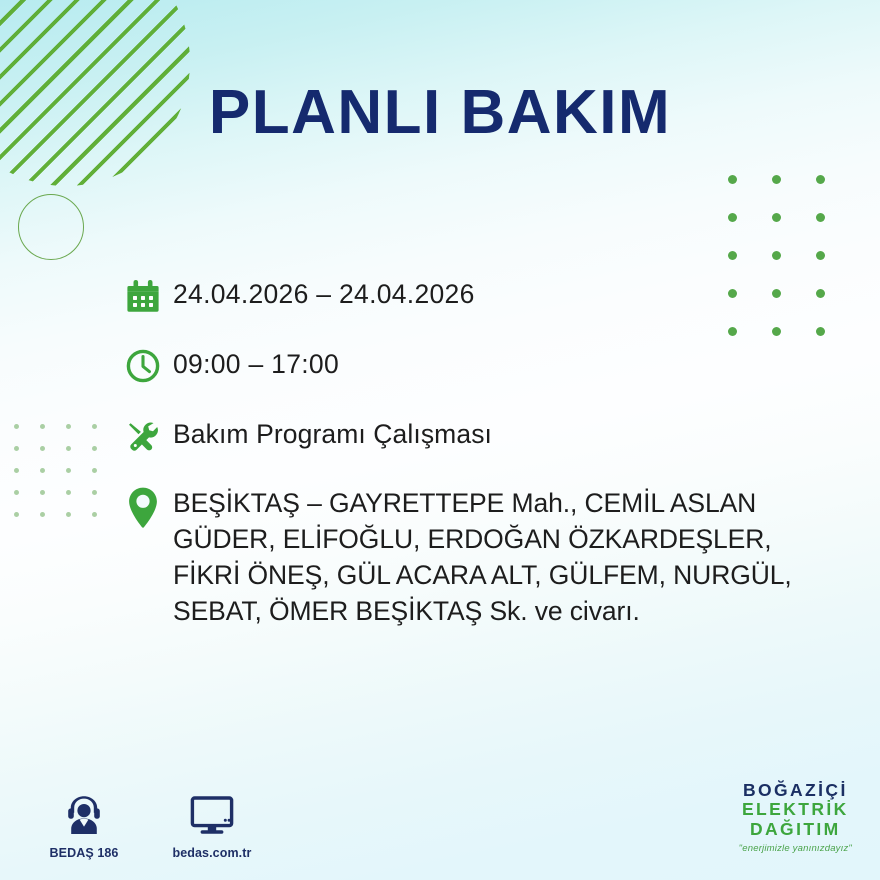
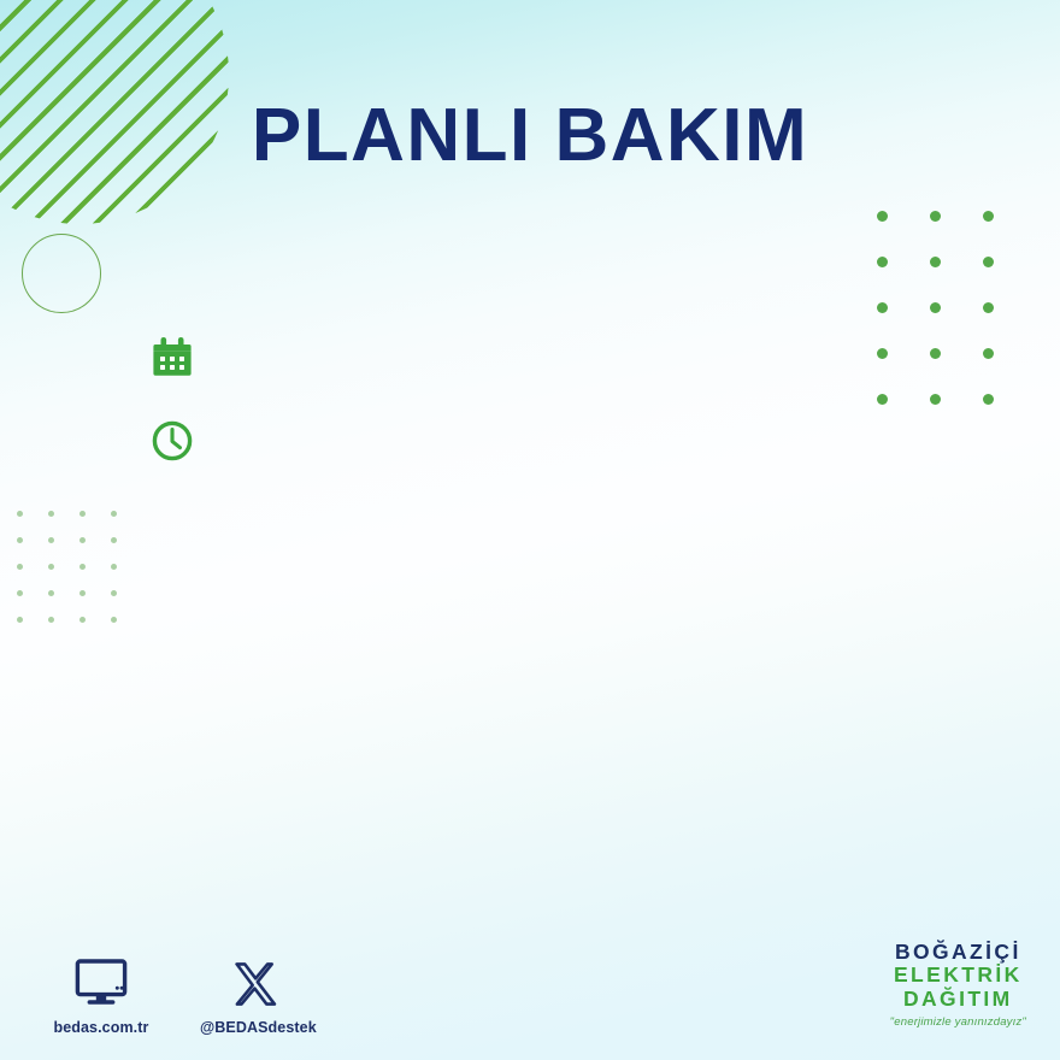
  PLANLI BAKIM
- 24.04.2026 – 24.04.2026
- 09:00 – 17:00
- Bakım Programı Çalışması
- BEŞİKTAŞ – GAYRETTEPE Mah., CEMİL ASLAN GÜDER, ELİFOĞLU, ERDOĞAN ÖZKARDEŞLER, FİKRİ ÖNEŞ, GÜL ACARA ALT, GÜLFEM, NURGÜL, SEBAT, ÖMER BEŞİKTAŞ Sk. ve civarı.
- BEDAŞ 186
  bedas.com.tr
+ @BEDASdestek
  BOĞAZİÇİ
  ELEKTRİK
  DAĞITIM
  "enerjimizle yanınızdayız"
